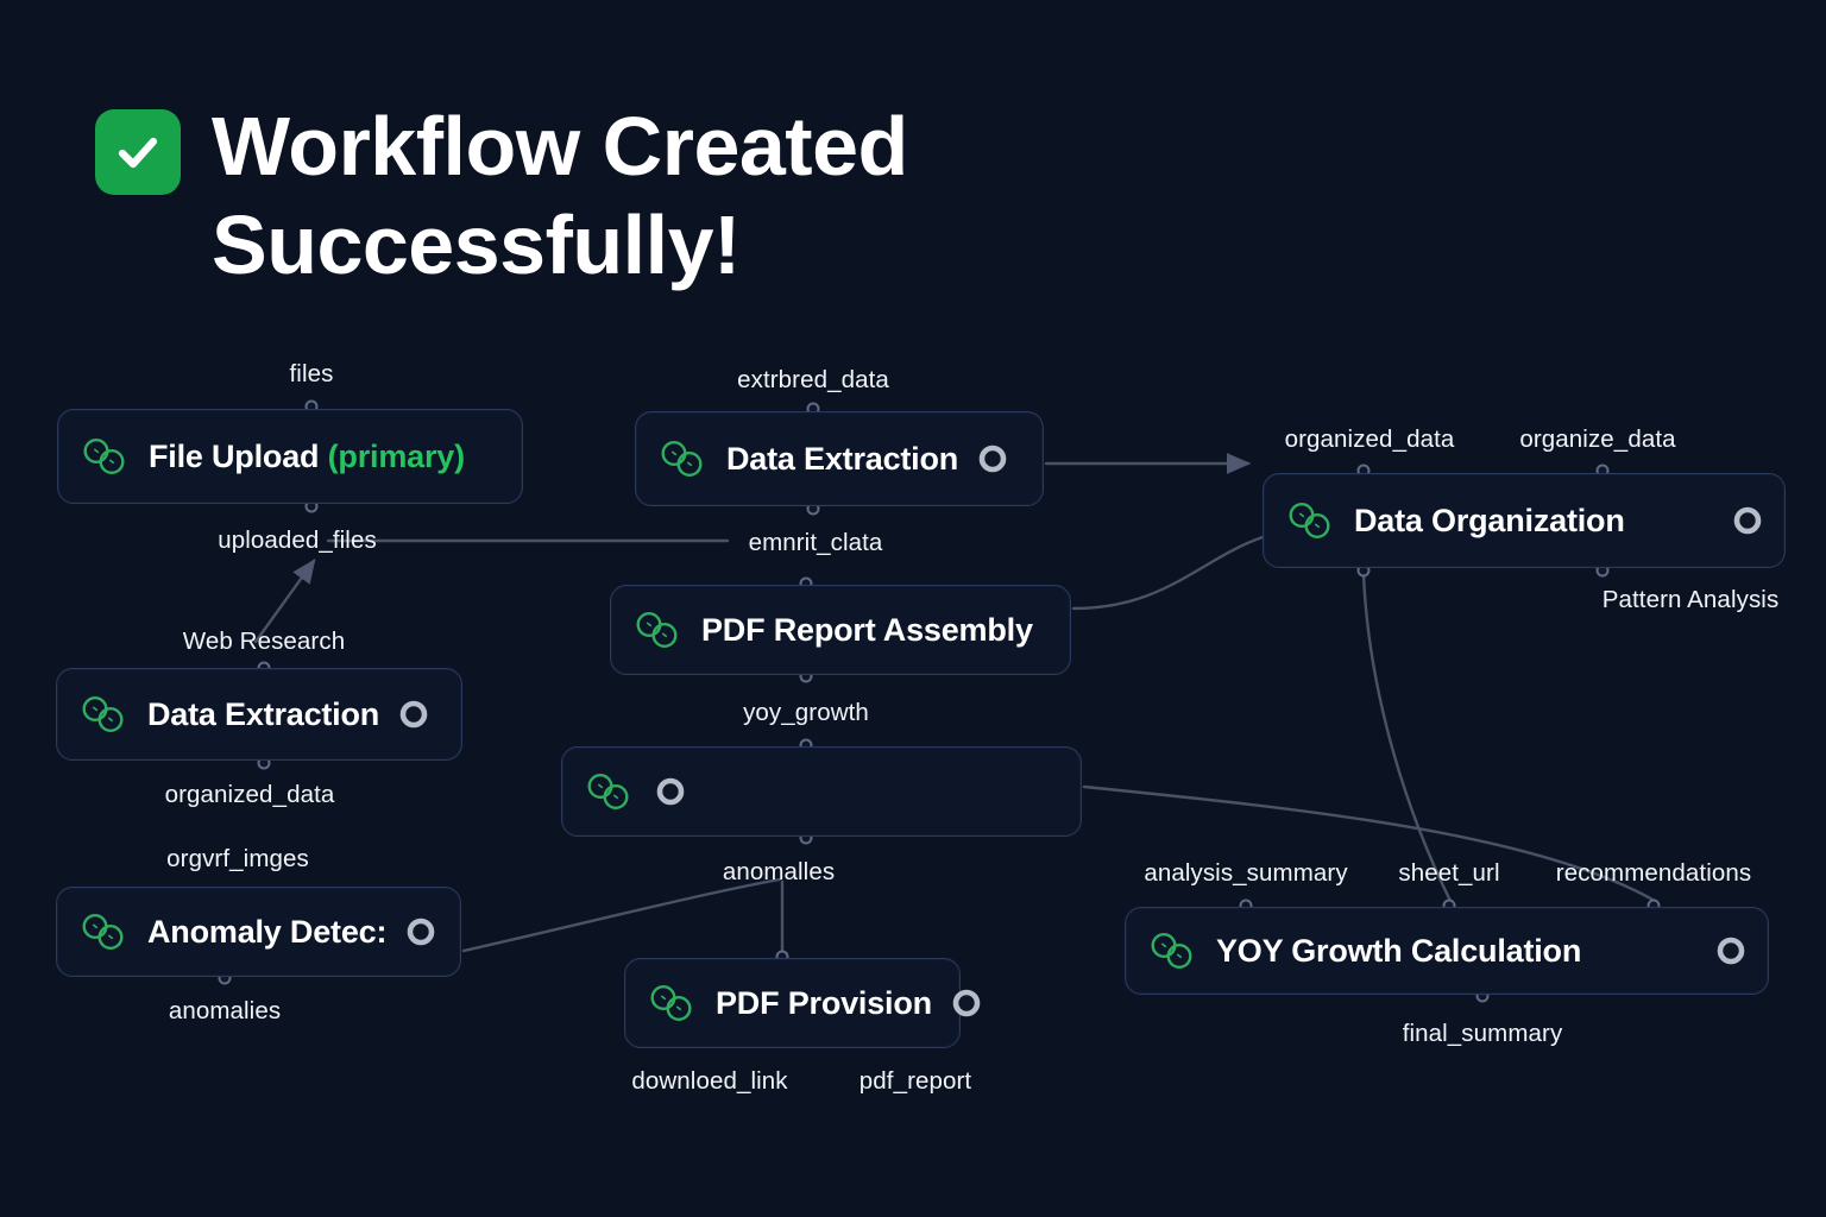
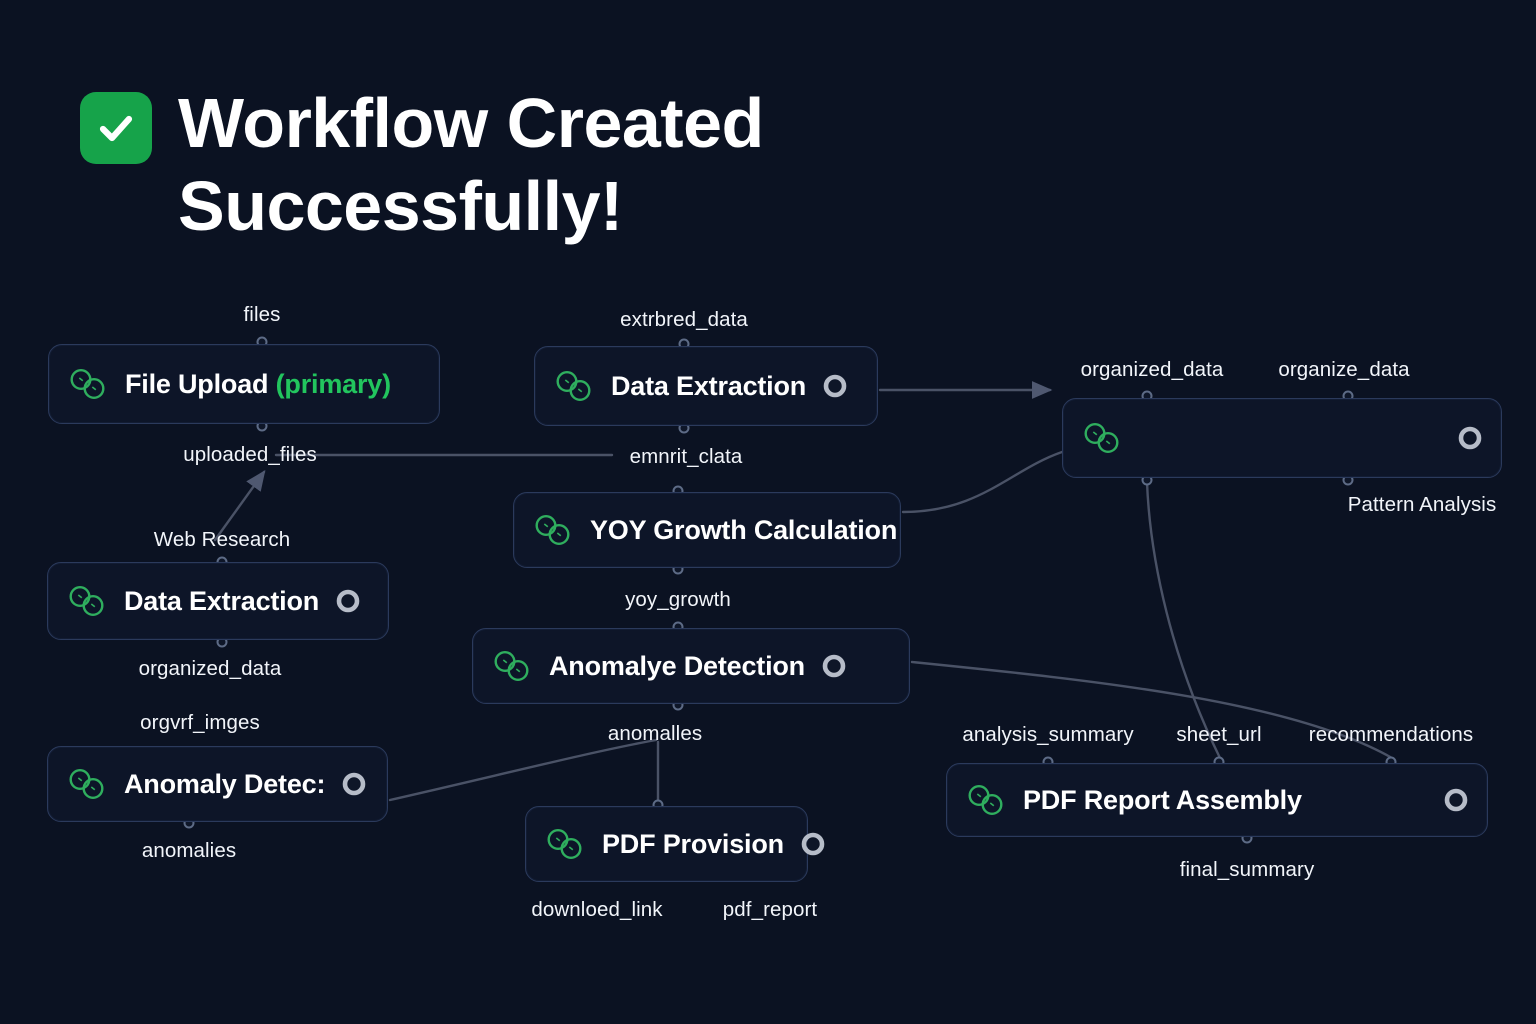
  Workflow Created
  Successfully!
  files
  extrbred_data
  organized_data
  organize_data
  uploaded_files
  emnrit_clata
  Pattern Analysis
  Web Research
  yoy_growth
  organized_data
  orgvrf_imges
  anomalles
  analysis_summary
  sheet_url
  recommendations
  anomalies
  final_summary
  downloed_link
  pdf_report
  File Upload (primary)
  Data Extraction
- Data Organization
  Data Extraction
- PDF Report Assembly
+ YOY Growth Calculation
+ Anomalye Detection
  Anomaly Detec:
  PDF Provision
- YOY Growth Calculation
+ PDF Report Assembly
